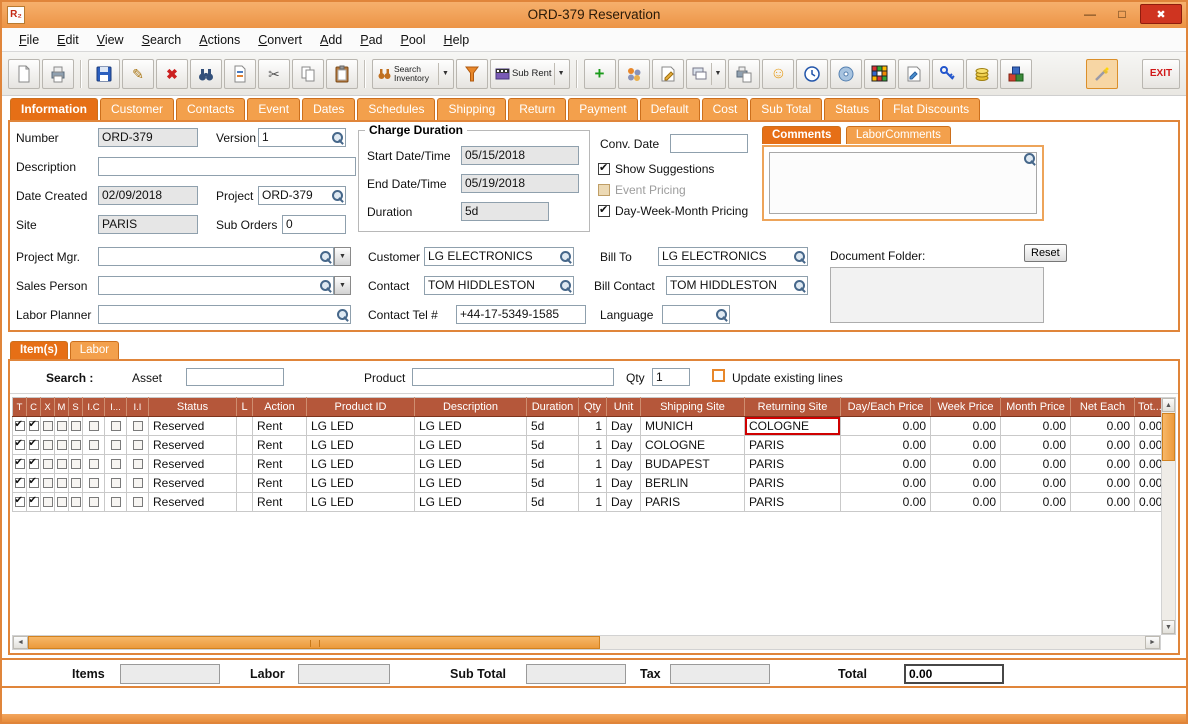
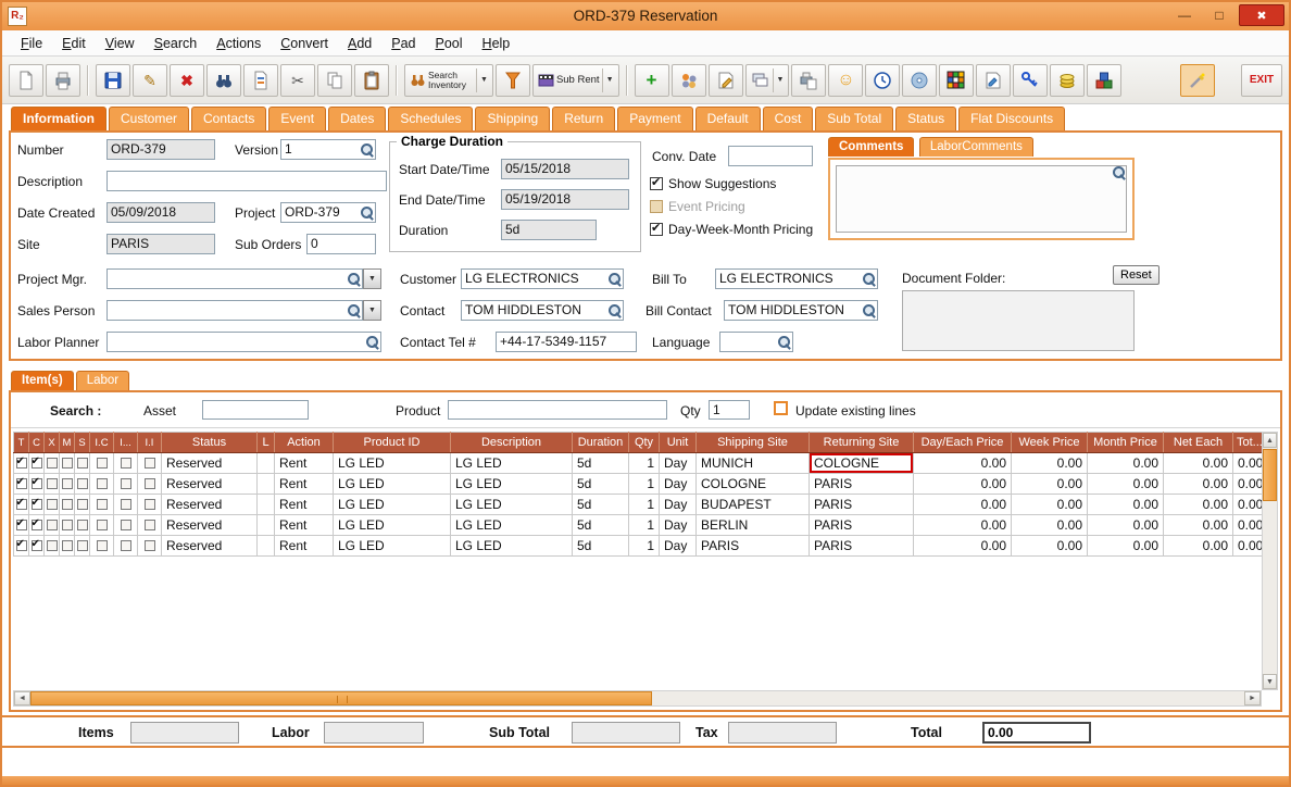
  R₂
  ORD-379 Reservation
  —
  □
  ✖
  File
  Edit
  View
  Search
  Actions
  Convert
  Add
  Pad
  Pool
  Help
  ✎
  ✖
  ✂
  Search Inventory
  Sub Rent
  +
  ☺
  EXIT
  Information
  Customer
  Contacts
  Event
  Dates
  Schedules
  Shipping
  Return
  Payment
  Default
  Cost
  Sub Total
  Status
  Flat Discounts
  Number
  ORD-379
  Version
  1
  Description
  Date Created
- 02/09/2018
+ 05/09/2018
  Project
  ORD-379
  Site
  PARIS
  Sub Orders
  0
  Project Mgr.
  Sales Person
  Labor Planner
  Charge Duration
  Start Date/Time
  05/15/2018
  End Date/Time
  05/19/2018
  Duration
  5d
  Conv. Date
  Show Suggestions
  Event Pricing
  Day-Week-Month Pricing
  Comments LaborComments
  Customer
  LG ELECTRONICS
  Bill To
  LG ELECTRONICS
  Contact
  TOM HIDDLESTON
  Bill Contact
  TOM HIDDLESTON
  Contact Tel #
- +44-17-5349-1585
+ +44-17-5349-1157
  Language
  Document Folder:
  Reset
  Item(s)
  Labor
  Search :
  Asset
  Product
  Qty
  1
  Update existing lines
  T	C	X	M	S	I.C	I...	I.I	Status	L	Action	Product ID	Description	Duration	Qty	Unit	Shipping Site	Returning Site	Day/Each Price	Week Price	Month Price	Net Each	Tot..
  								Reserved		Rent	LG LED	LG LED	5d	1	Day	MUNICH	COLOGNE	0.00	0.00	0.00	0.00	0.00
  								Reserved		Rent	LG LED	LG LED	5d	1	Day	COLOGNE	PARIS	0.00	0.00	0.00	0.00	0.00
  								Reserved		Rent	LG LED	LG LED	5d	1	Day	BUDAPEST	PARIS	0.00	0.00	0.00	0.00	0.00
  								Reserved		Rent	LG LED	LG LED	5d	1	Day	BERLIN	PARIS	0.00	0.00	0.00	0.00	0.00
  								Reserved		Rent	LG LED	LG LED	5d	1	Day	PARIS	PARIS	0.00	0.00	0.00	0.00	0.00
  Items
  Labor
  Sub Total
  Tax
  Total
  0.00
